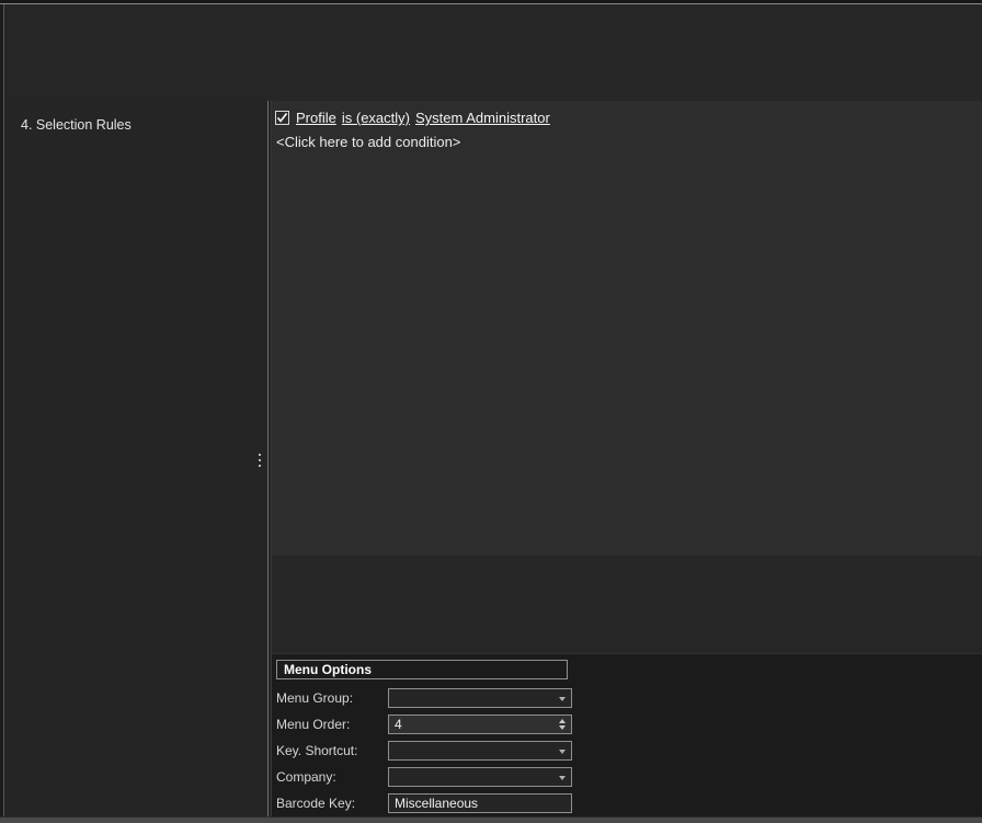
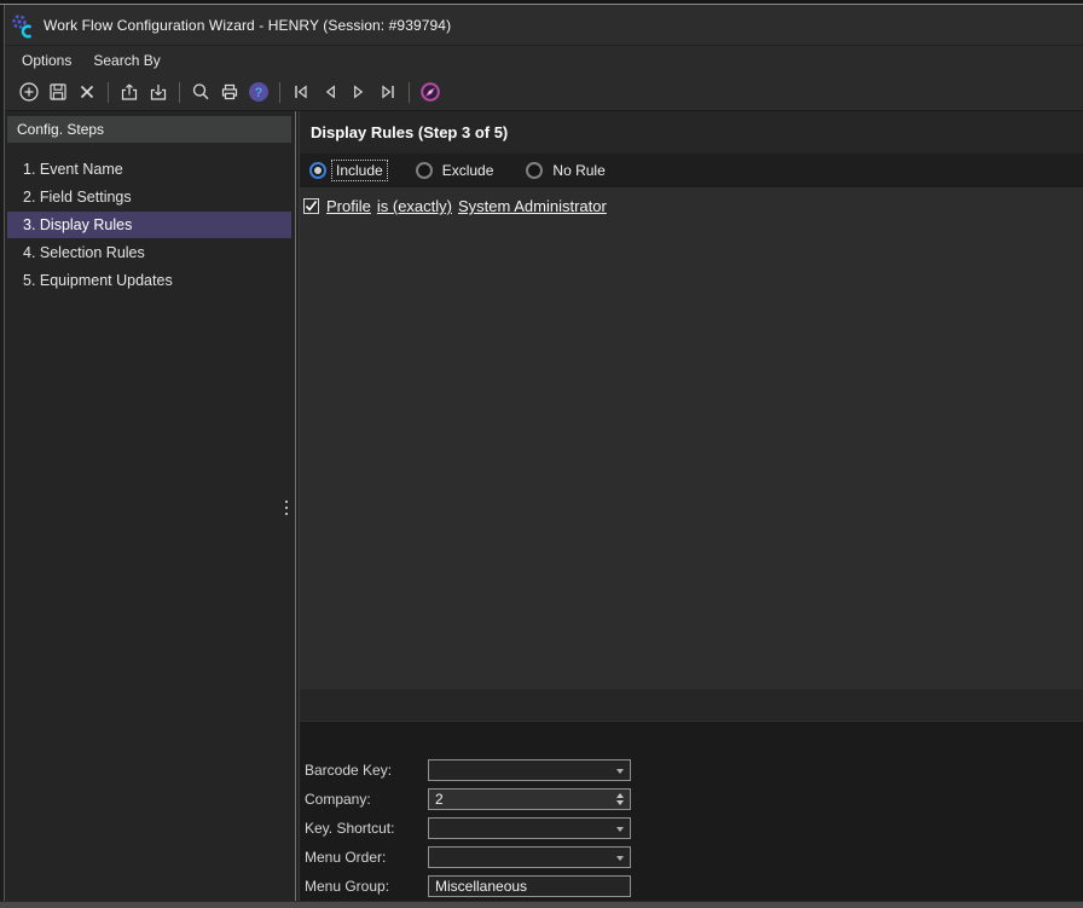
+ Work Flow Configuration Wizard - HENRY (Session: #939794)
+ Options
+ Search By
+ ?
+ Config. Steps
+ 1. Event Name
+ 2. Field Settings
+ 3. Display Rules
  4. Selection Rules
+ 5. Equipment Updates
+ Display Rules (Step 3 of 5)
+ Include
+ Exclude
+ No Rule
  Profile
  is (exactly)
  System Administrator
- <Click here to add condition>
- Menu Options
- Menu Group:
+ Barcode Key:
- Menu Order:
+ Company:
- 4
+ 2
  Key. Shortcut:
- Company:
+ Menu Order:
- Barcode Key:
+ Menu Group:
  Miscellaneous
